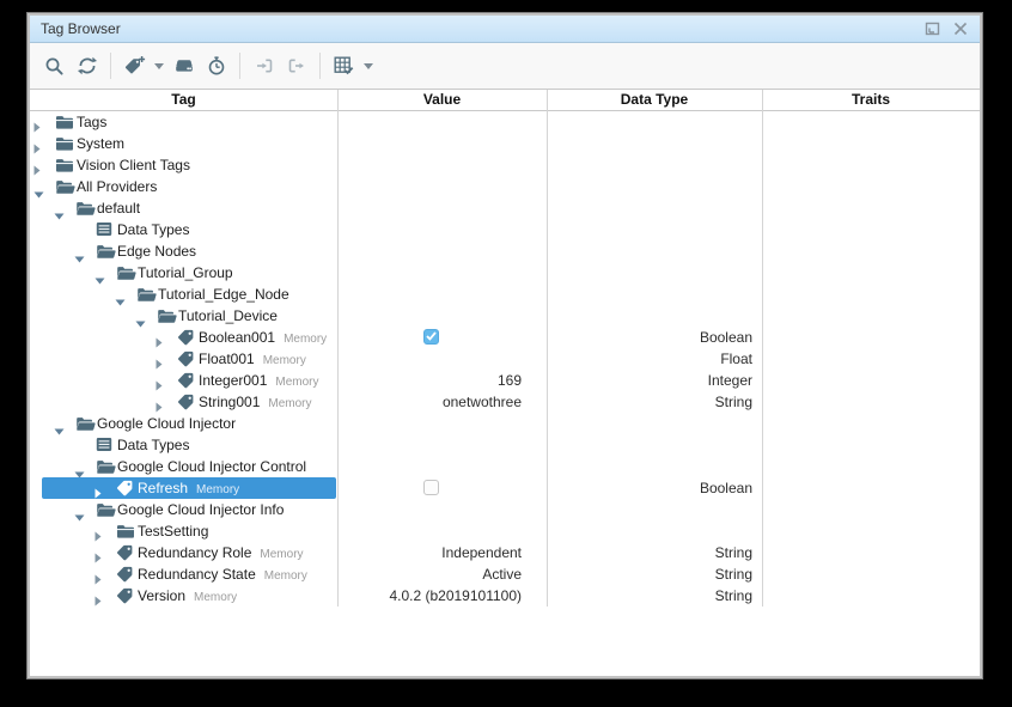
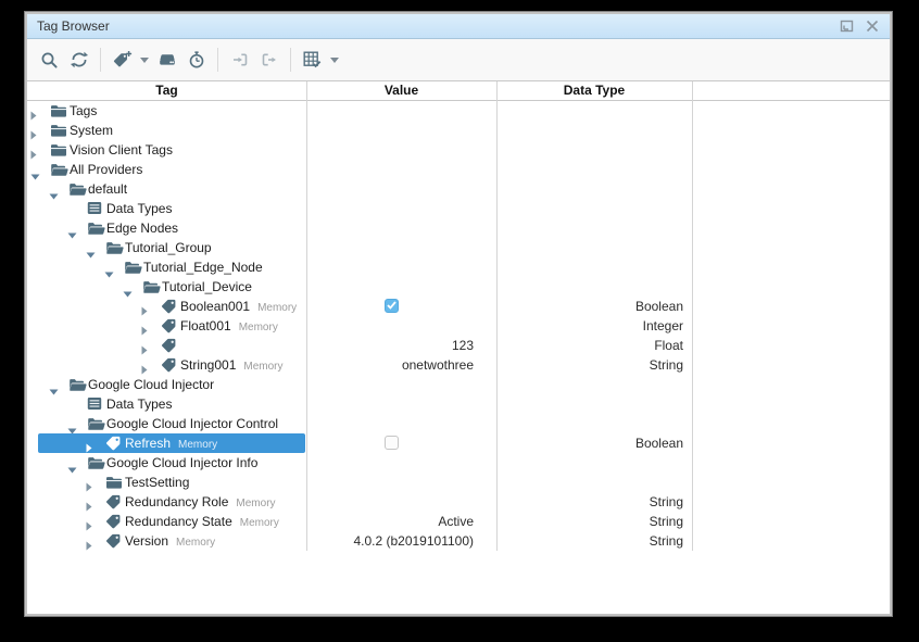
  Tag Browser
  Tag
  Value
  Data Type
- Traits
  Tags
  System
  Vision Client Tags
  All Providers
  default
  Data Types
  Edge Nodes
  Tutorial_Group
  Tutorial_Edge_Node
  Tutorial_Device
  Boolean001 Memory
  Boolean
  Float001 Memory
- Float
+ Integer
- Integer001 Memory
- 169
+ 123
- Integer
+ Float
  String001 Memory
  onetwothree
  String
  Google Cloud Injector
  Data Types
  Google Cloud Injector Control
  Refresh Memory
  Boolean
  Google Cloud Injector Info
  TestSetting
  Redundancy Role Memory
- Independent
  String
  Redundancy State Memory
  Active
  String
  Version Memory
  4.0.2 (b2019101100)
  String
